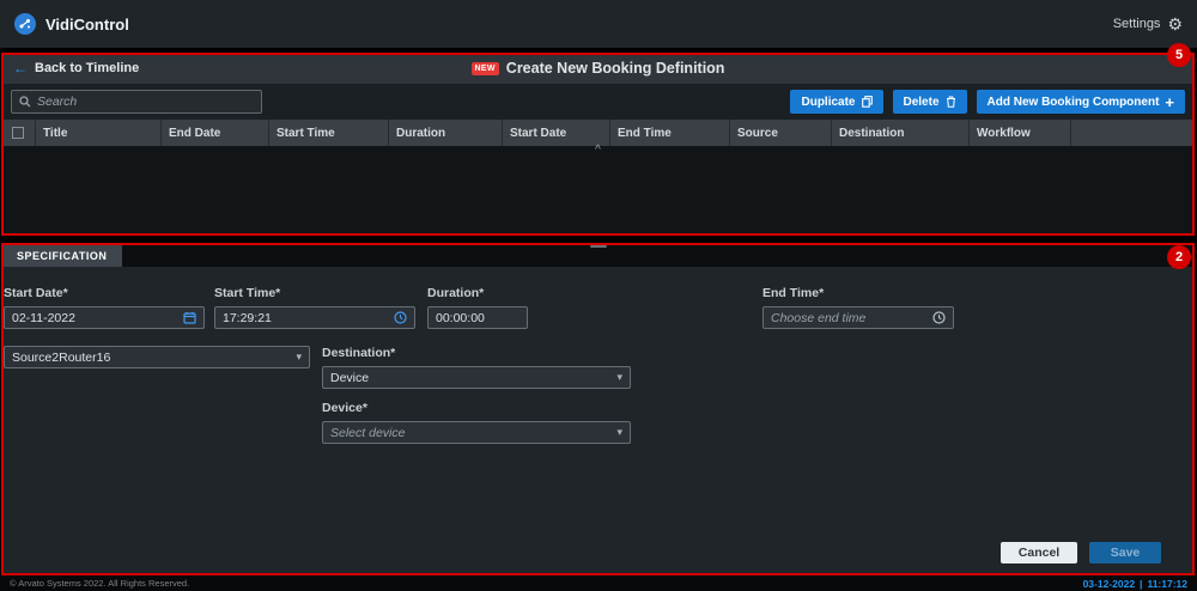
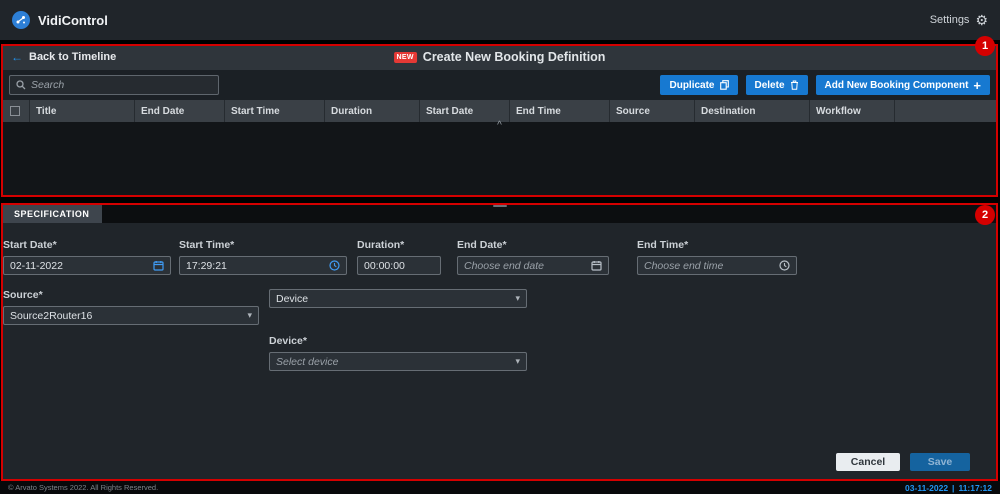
  VidiControl
  Settings
  ⚙
  ←
  Back to Timeline
  Create New Booking Definition
  Search
  Duplicate
  Delete
  Add New Booking Component
  +
  Title
  End Date
  Start Time
  Duration
  Start Date
  End Time
  Source
  Destination
  Workflow
  ^
  SPECIFICATION
  Start Date*
  02-11-2022
  Start Time*
  17:29:21
  Duration*
  00:00:00
+ End Date*
+ Choose end date
  End Time*
  Choose end time
+ Source*
  Source2Router16
  ▾
- Destination*
  Device
  ▾
  Device*
  Select device
  ▾
  Cancel
  Save
  © Arvato Systems 2022. All Rights Reserved.
- 03-12-2022
+ 03-11-2022
  |
  11:17:12
- 5
+ 1
  2
